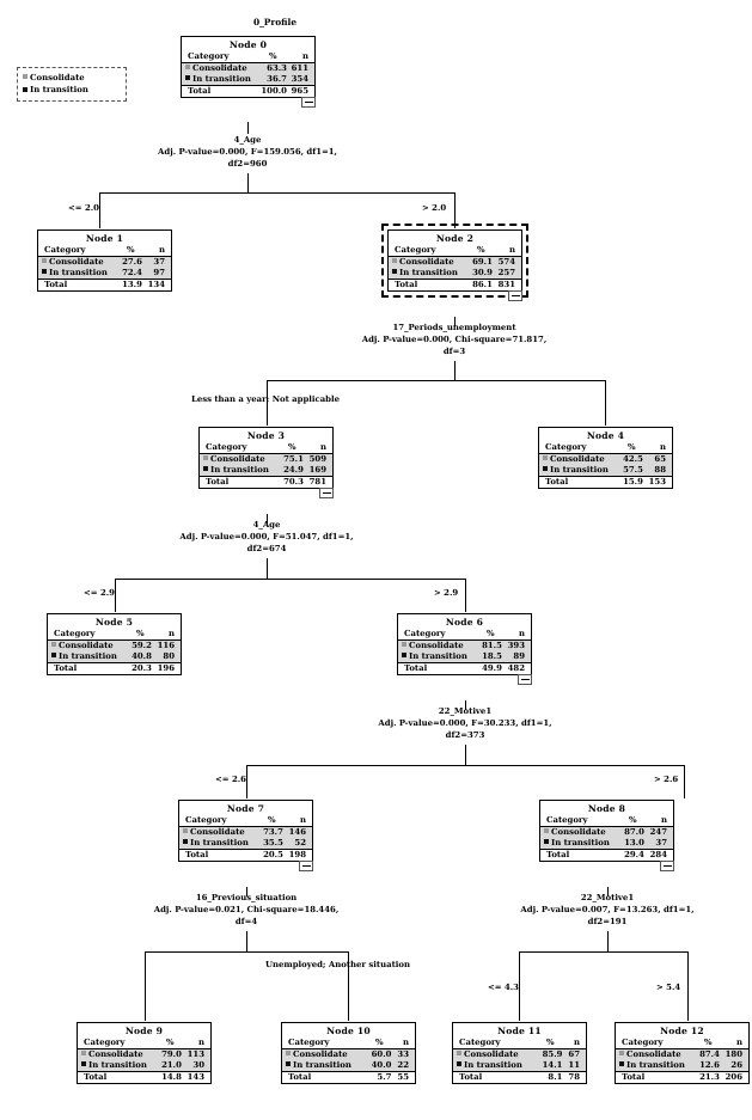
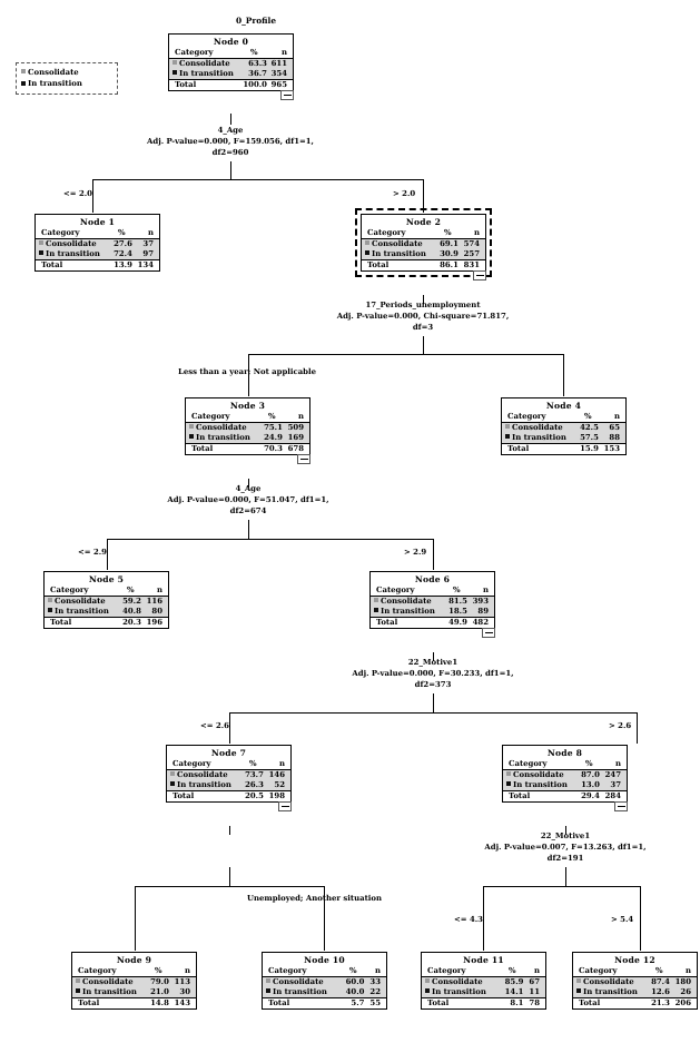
  0_Profile
  Consolidate
  In transition
  Node 0
  Category	%	n
  Consolidate	63.3	611
  In transition	36.7	354
  Total	100.0	965
  4_Age
  Adj. P-value=0.000, F=159.056, df1=1,
  df2=960
  <= 2.0
  > 2.0
  Node 1
  Category	%	n
  Consolidate	27.6	37
  In transition	72.4	97
  Total	13.9	134
  Node 2
  Category	%	n
  Consolidate	69.1	574
  In transition	30.9	257
  Total	86.1	831
  17_Periods_unemployment
  Adj. P-value=0.000, Chi-square=71.817,
  df=3
  Less than a year; Not applicable
  Node 3
  Category	%	n
  Consolidate	75.1	509
  In transition	24.9	169
- Total	70.3	781
+ Total	70.3	678
  Node 4
  Category	%	n
  Consolidate	42.5	65
  In transition	57.5	88
  Total	15.9	153
  4_Age
  Adj. P-value=0.000, F=51.047, df1=1,
  df2=674
  <= 2.9
  > 2.9
  Node 5
  Category	%	n
  Consolidate	59.2	116
  In transition	40.8	80
  Total	20.3	196
  Node 6
  Category	%	n
  Consolidate	81.5	393
  In transition	18.5	89
  Total	49.9	482
  22_Motive1
  Adj. P-value=0.000, F=30.233, df1=1,
  df2=373
  <= 2.6
  > 2.6
  Node 7
  Category	%	n
  Consolidate	73.7	146
- In transition	35.5	52
+ In transition	26.3	52
  Total	20.5	198
  Node 8
  Category	%	n
  Consolidate	87.0	247
  In transition	13.0	37
  Total	29.4	284
- 16_Previous_situation
- Adj. P-value=0.021, Chi-square=18.446,
- df=4
  Unemployed; Another situation
  22_Motive1
  Adj. P-value=0.007, F=13.263, df1=1,
  df2=191
  <= 4.3
  > 5.4
  Node 9
  Category	%	n
  Consolidate	79.0	113
  In transition	21.0	30
  Total	14.8	143
  Node 10
  Category	%	n
  Consolidate	60.0	33
  In transition	40.0	22
  Total	5.7	55
  Node 11
  Category	%	n
  Consolidate	85.9	67
  In transition	14.1	11
  Total	8.1	78
  Node 12
  Category	%	n
  Consolidate	87.4	180
  In transition	12.6	26
  Total	21.3	206
